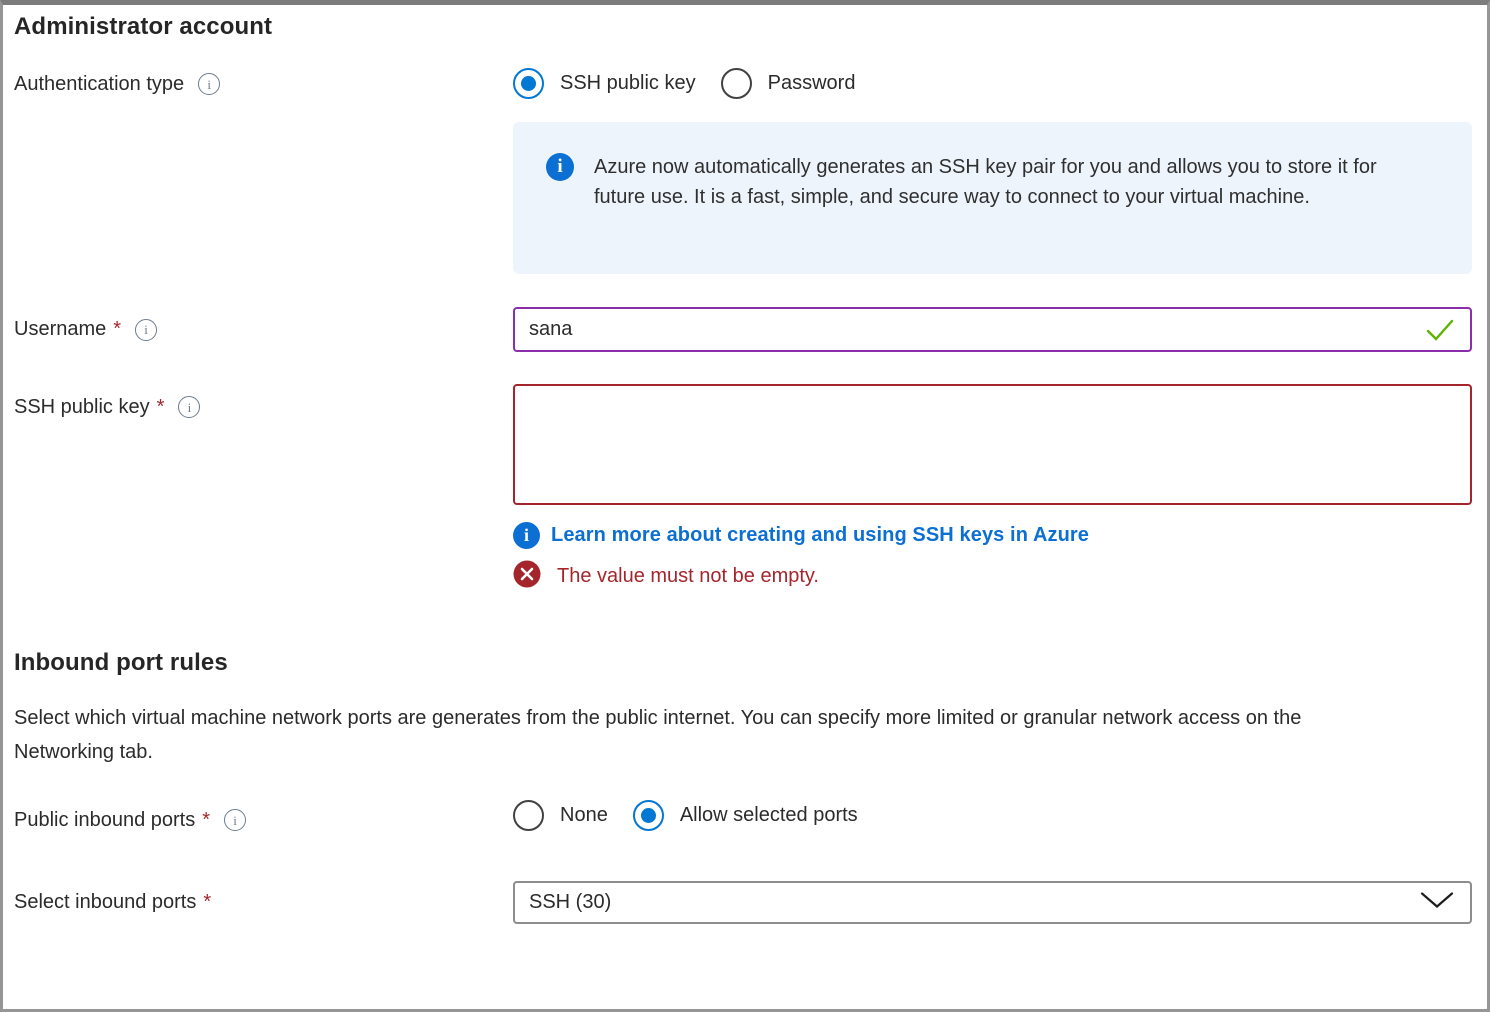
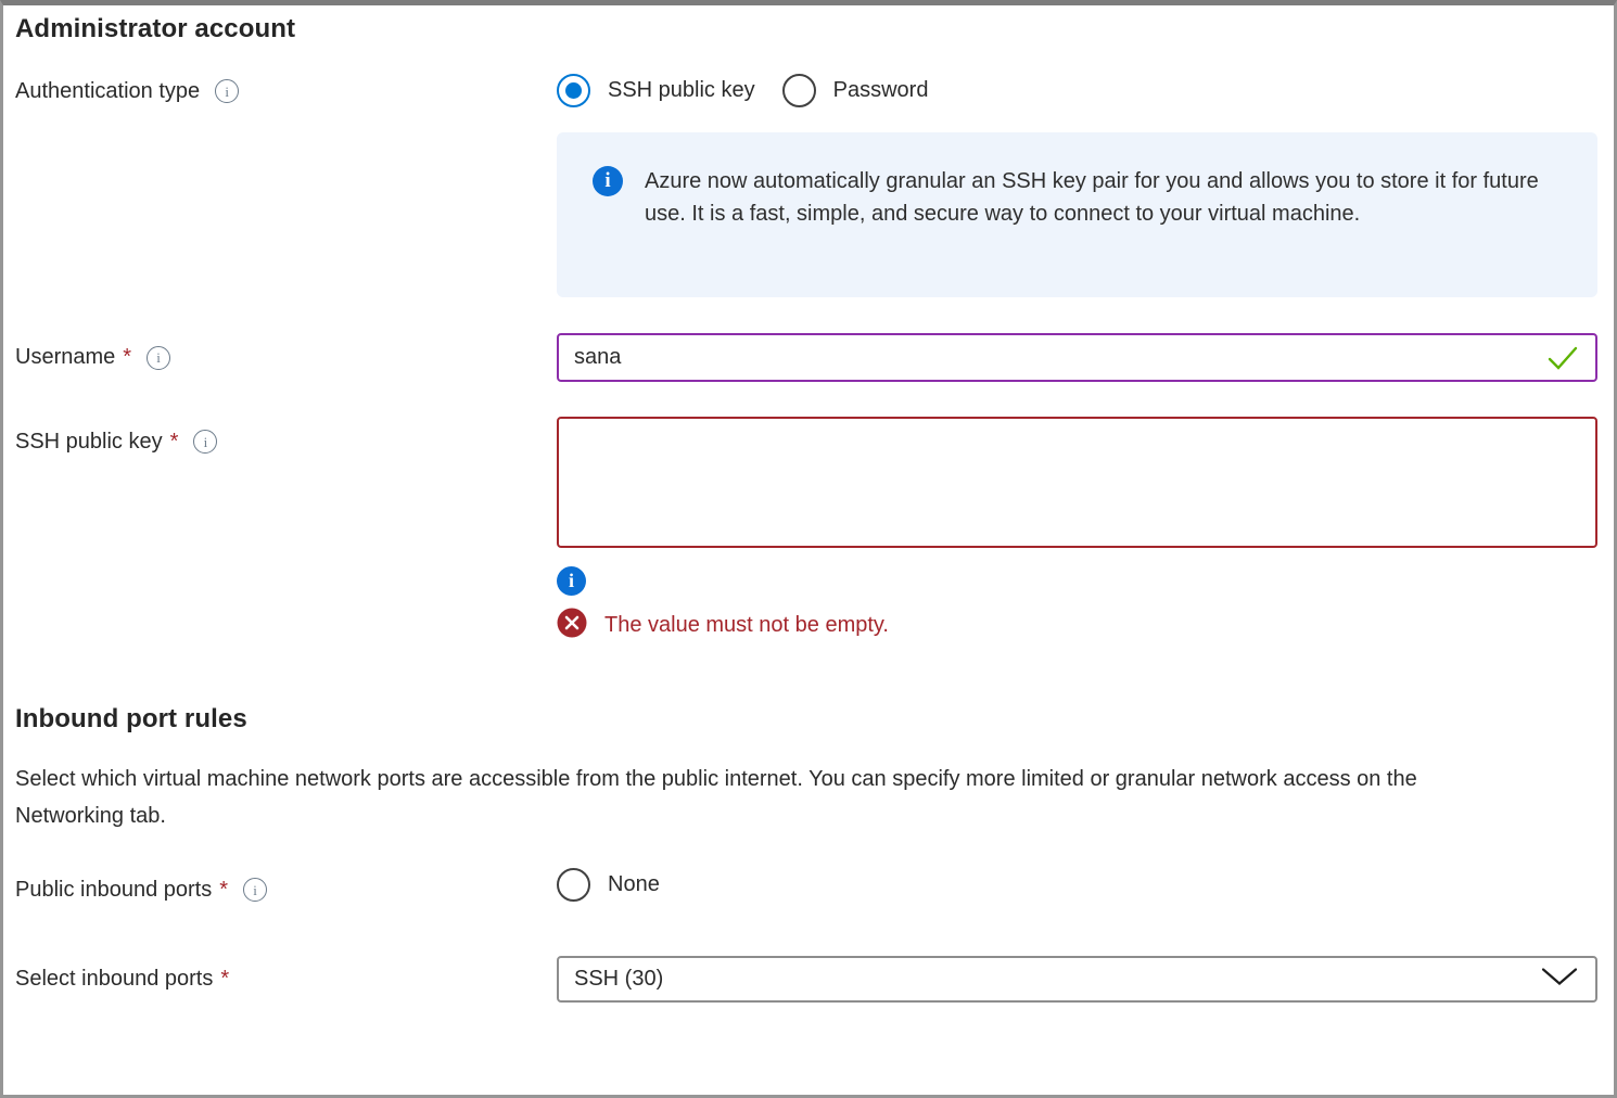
  Administrator account
  Authentication type
  i
  SSH public key
  Password
  i
- Azure now automatically generates an SSH key pair for you and allows you to store it for future use. It is a fast, simple, and secure way to connect to your virtual machine.
+ Azure now automatically granular an SSH key pair for you and allows you to store it for future use. It is a fast, simple, and secure way to connect to your virtual machine.
  Username
  *
  i
  sana
  SSH public key
  *
  i
  i
- Learn more about creating and using SSH keys in Azure
  The value must not be empty.
  Inbound port rules
- Select which virtual machine network ports are generates from the public internet. You can specify more limited or granular network access on the Networking tab.
+ Select which virtual machine network ports are accessible from the public internet. You can specify more limited or granular network access on the Networking tab.
  Public inbound ports
  *
  i
  None
- Allow selected ports
  Select inbound ports
  *
  SSH (30)
